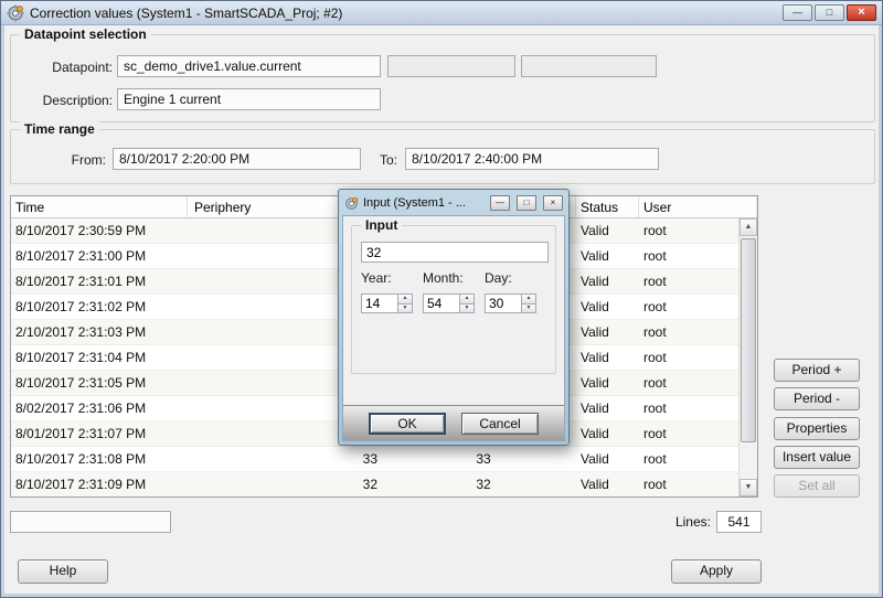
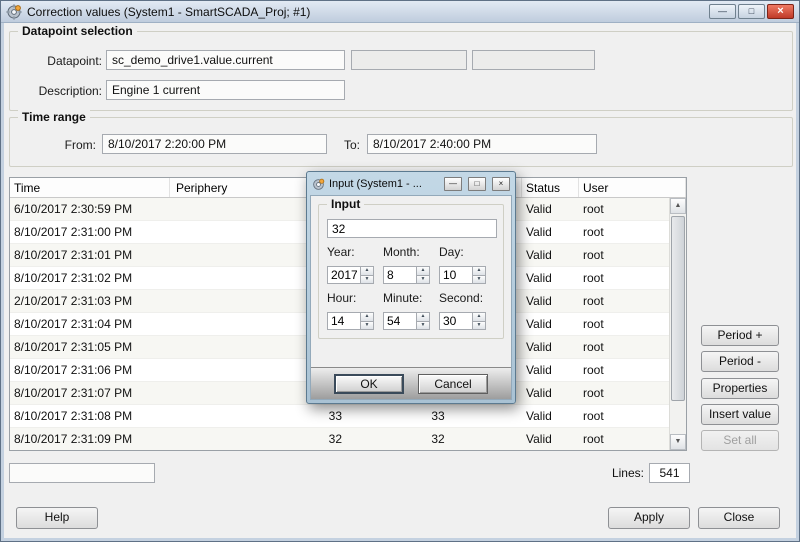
- Correction values (System1 - SmartSCADA_Proj; #2)
+ Correction values (System1 - SmartSCADA_Proj; #1)
  —
  □
  ×
  Datapoint selection
  Datapoint:
  sc_demo_drive1.value.current
  Description:
  Engine 1 current
  Time range
  From:
  8/10/2017 2:20:00 PM
  To:
  8/10/2017 2:40:00 PM
  Time
  Periphery
  Status
  User
- 8/10/2017 2:30:59 PM
+ 6/10/2017 2:30:59 PM
  Valid
  root
  8/10/2017 2:31:00 PM
  Valid
  root
  8/10/2017 2:31:01 PM
  Valid
  root
  8/10/2017 2:31:02 PM
  Valid
  root
  2/10/2017 2:31:03 PM
  Valid
  root
  8/10/2017 2:31:04 PM
  Valid
  root
  8/10/2017 2:31:05 PM
  Valid
  root
- 8/02/2017 2:31:06 PM
+ 8/10/2017 2:31:06 PM
  Valid
  root
- 8/01/2017 2:31:07 PM
+ 8/10/2017 2:31:07 PM
  Valid
  root
  8/10/2017 2:31:08 PM
  33
  33
  Valid
  root
  8/10/2017 2:31:09 PM
  32
  32
  Valid
  root
  Period +
  Period -
  Properties
  Insert value
  Set all
  Lines:
  541
  Help
  Apply
+ Close
  Input (System1 - ...
  —
  □
  ×
  Input
  32
  Year:
  Month:
  Day:
+ 2017
+ 8
+ 10
+ Hour:
+ Minute:
+ Second:
  14
  54
  30
  OK
  Cancel
